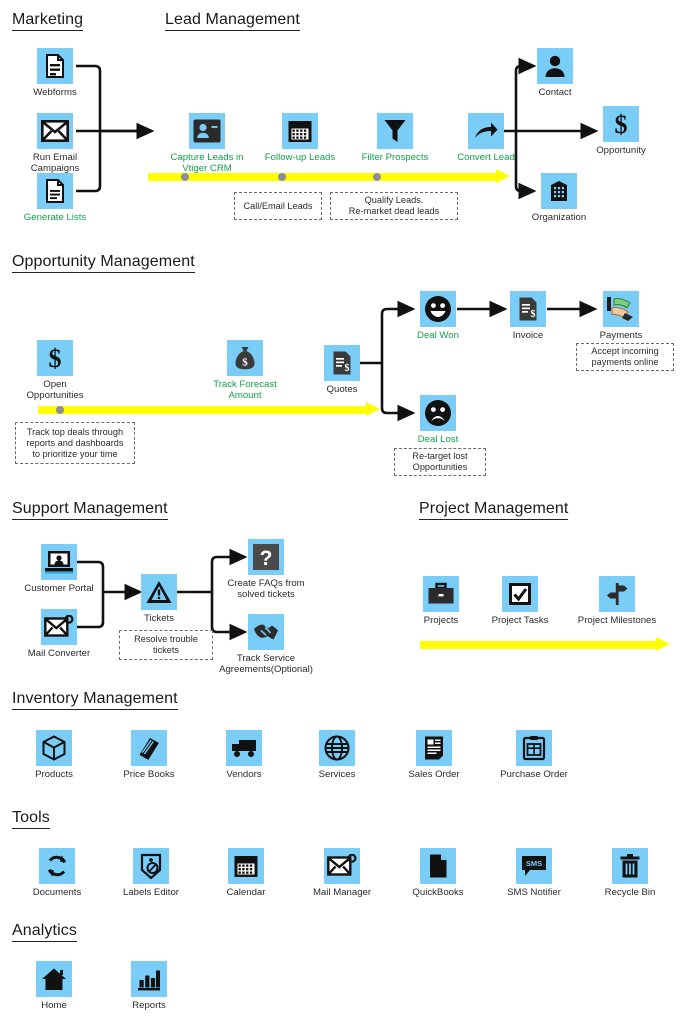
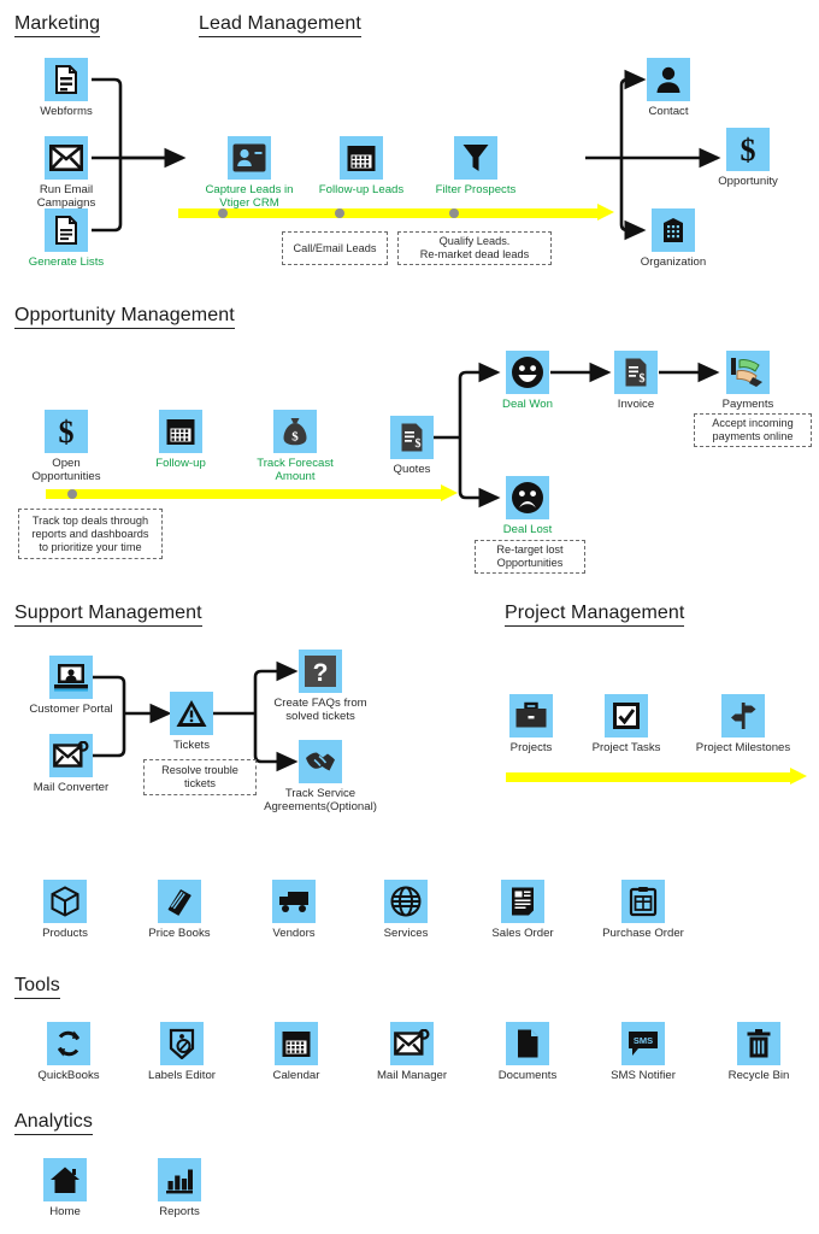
  Marketing
  Lead Management
  Opportunity Management
  Support Management
  Project Management
- Inventory Management
  Tools
  Analytics
  Webforms
  Run Email
  Campaigns
  Generate Lists
  Capture Leads in
  Vtiger CRM
  Follow-up Leads
  Filter Prospects
- Convert Lead
  Contact
  $
  Opportunity
  Organization
  Call/Email Leads
  Qualify Leads.
  Re-market dead leads
  $
  Open
  Opportunities
+ Follow-up
  $
  Track Forecast
  Amount
  $
  Quotes
  Deal Won
  $
  Invoice
  Payments
  Deal Lost
  Track top deals through
  reports and dashboards
  to prioritize your time
  Accept incoming
  payments online
  Re-target lost
  Opportunities
  Customer Portal
  Mail Converter
  Tickets
  ?
  Create FAQs from
  solved tickets
  Track Service
  Agreements(Optional)
  Resolve trouble
  tickets
  Projects
  Project Tasks
  Project Milestones
  Products
  Price Books
  Vendors
  Services
  Sales Order
  Purchase Order
- Documents
+ QuickBooks
  Labels Editor
  Calendar
  Mail Manager
- QuickBooks
+ Documents
  SMS
  SMS Notifier
  Recycle Bin
  Home
  Reports
